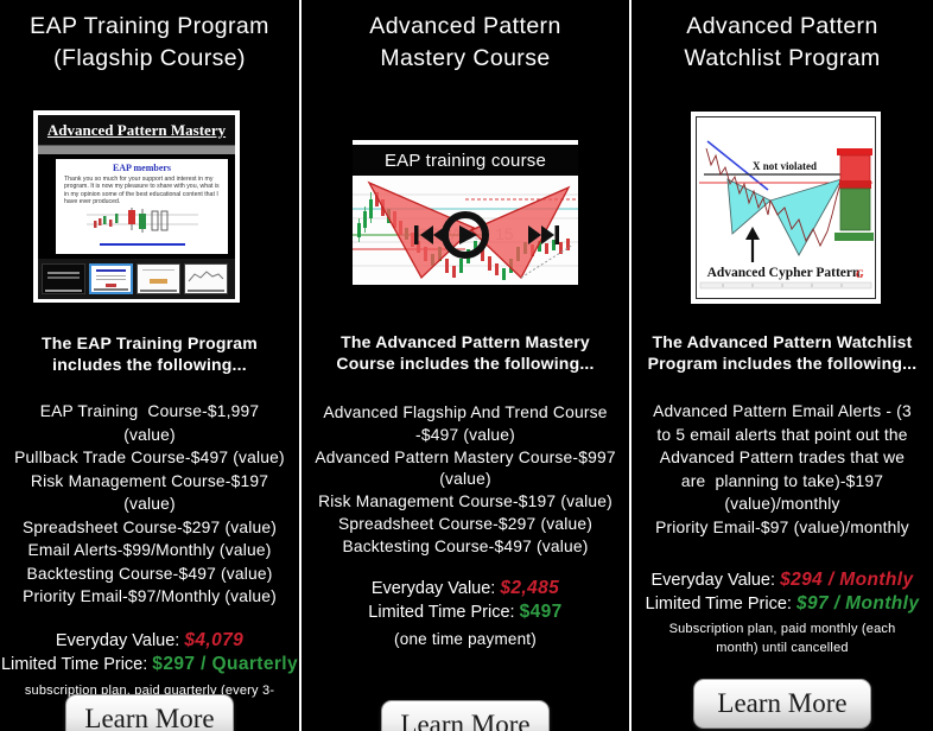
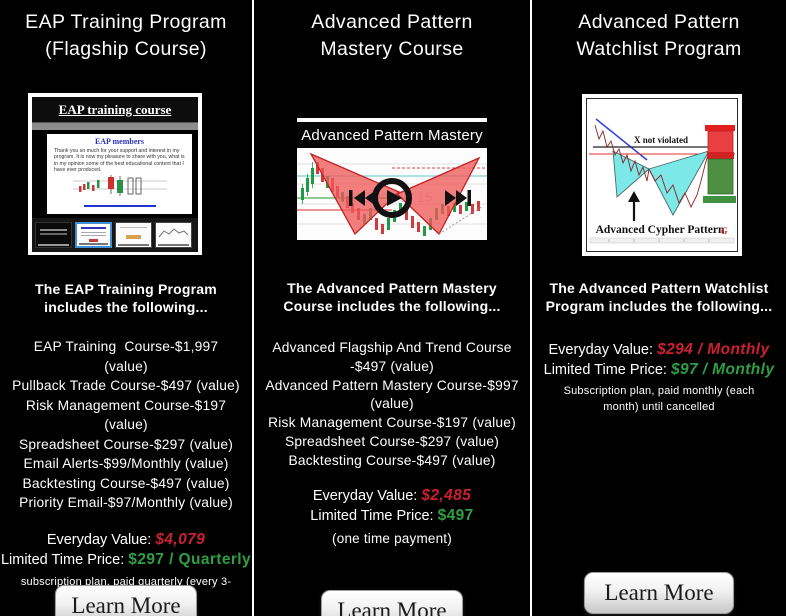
  EAP Training Program
  (Flagship Course)
- Advanced Pattern Mastery
+ EAP training course
  EAP members
  The EAP Training Program includes the following...
  EAP Training Course-$1,997 (value)
  Pullback Trade Course-$497 (value)
  Risk Management Course-$197 (value)
  Spreadsheet Course-$297 (value)
  Email Alerts-$99/Monthly (value)
  Backtesting Course-$497 (value)
  Priority Email-$97/Monthly (value)
  Everyday Value: $4,079
  Limited Time Price: $297 / Quarterly
  Learn More
  Advanced Pattern
  Mastery Course
- EAP training course
+ Advanced Pattern Mastery
  The Advanced Pattern Mastery Course includes the following...
  Advanced Flagship And Trend Course -$497 (value)
  Advanced Pattern Mastery Course-$997 (value)
  Risk Management Course-$197 (value)
  Spreadsheet Course-$297 (value)
  Backtesting Course-$497 (value)
  Everyday Value: $2,485
  Limited Time Price: $497
  (one time payment)
  Learn More
  Advanced Pattern
  Watchlist Program
  X not violated
  Advanced Cypher Pattern
  G
  The Advanced Pattern Watchlist Program includes the following...
- Advanced Pattern Email Alerts - (3 to 5 email alerts that point out the Advanced Pattern trades that we are planning to take)-$197 (value)/monthly
- Priority Email-$97 (value)/monthly
  Everyday Value: $294 / Monthly
  Limited Time Price: $97 / Monthly
  Subscription plan, paid monthly (each month) until cancelled
  Learn More
